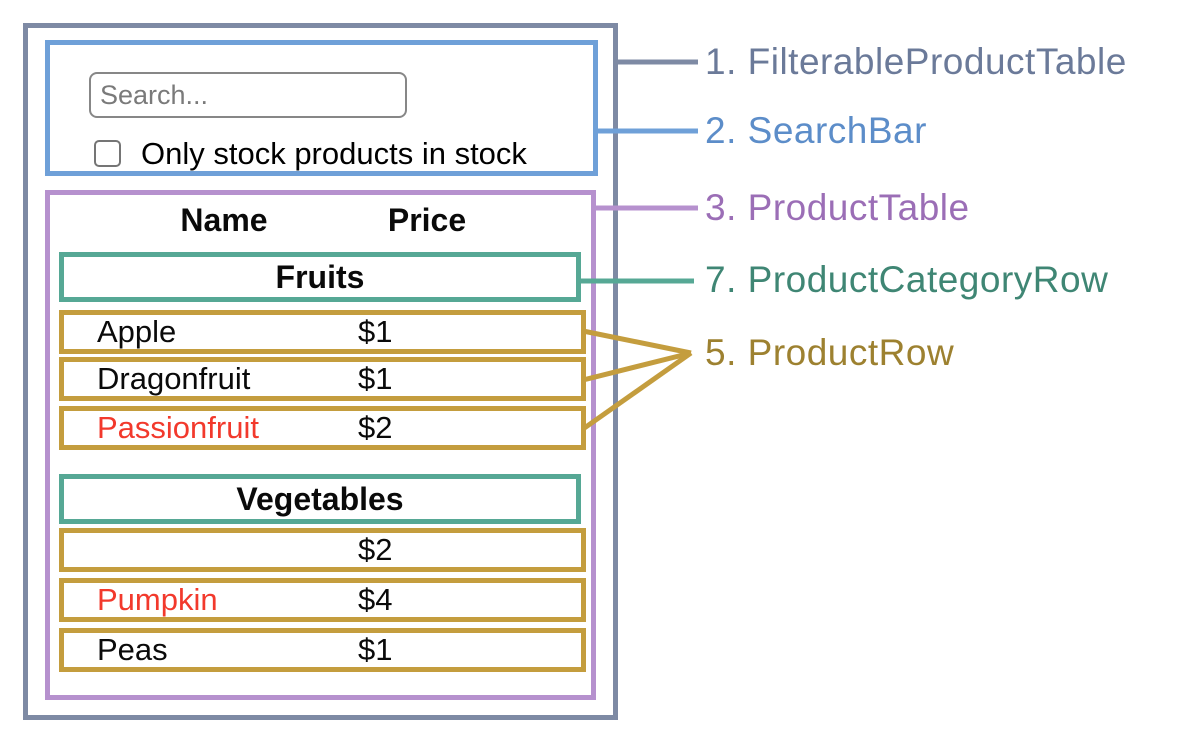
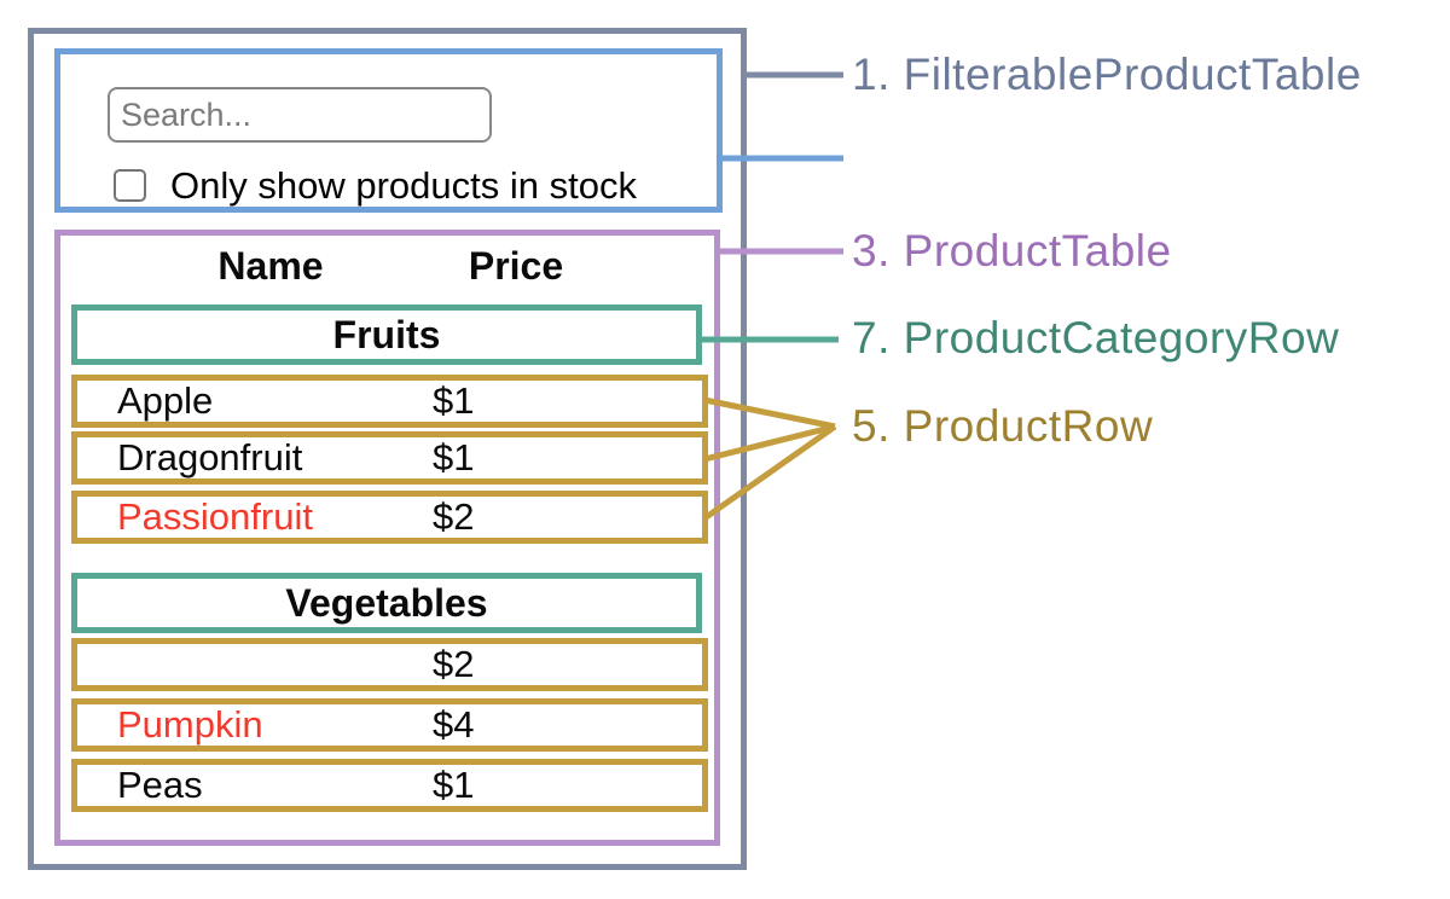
  Search...
- Only stock products in stock
+ Only show products in stock
  Name
  Price
  Fruits
  Apple
  $1
  Dragonfruit
  $1
  Passionfruit
  $2
  Vegetables
  $2
  Pumpkin
  $4
  Peas
  $1
  1. FilterableProductTable
- 2. SearchBar
  3. ProductTable
  7. ProductCategoryRow
  5. ProductRow
